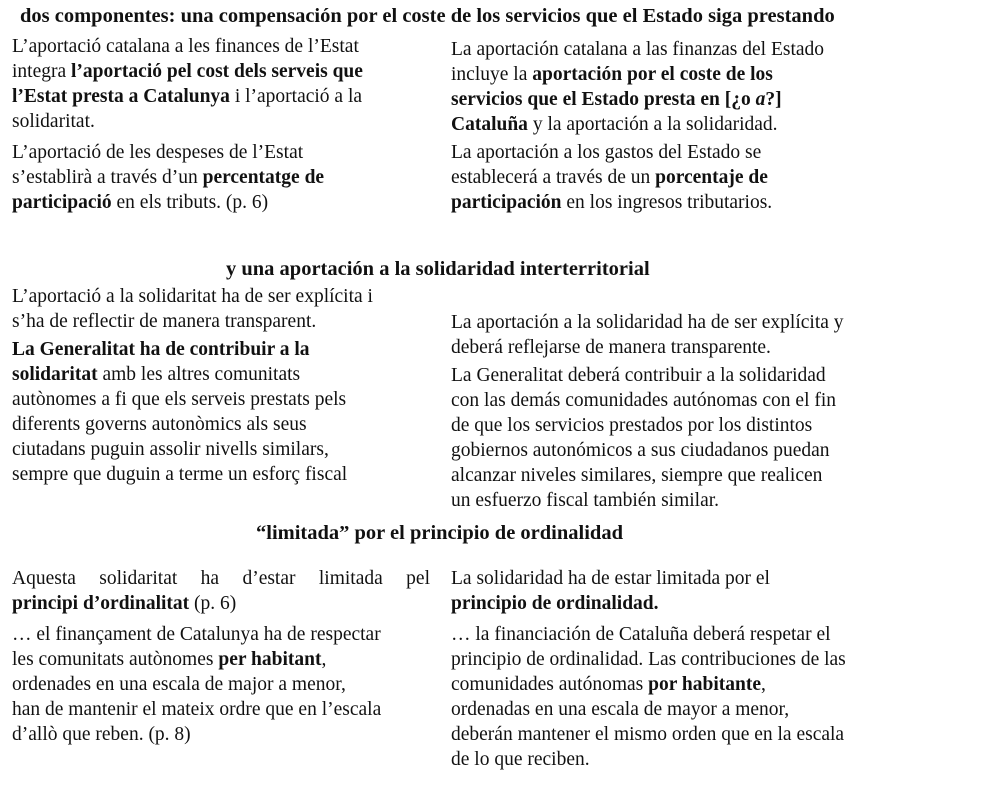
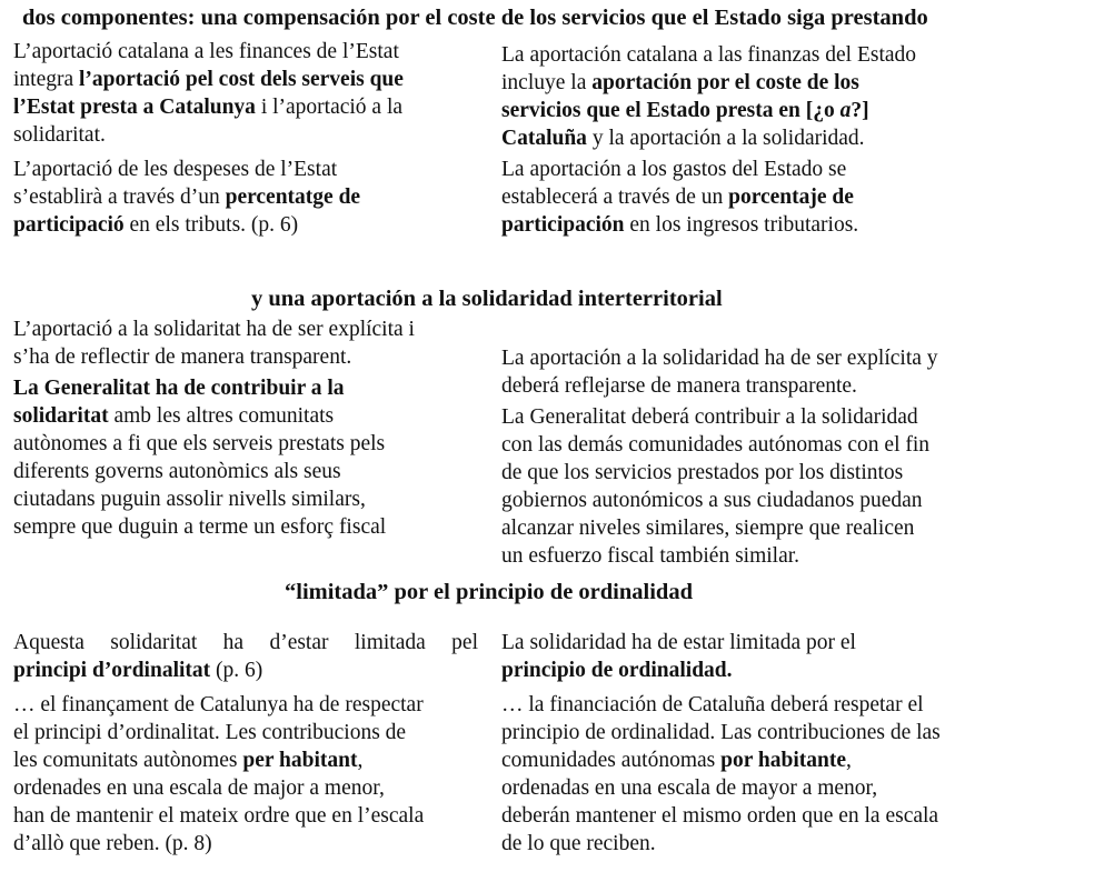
  dos componentes: una compensación por el coste de los servicios que el Estado siga prestando
  L’aportació catalana a les finances de l’Estat
  integra l’aportació pel cost dels serveis que
  l’Estat presta a Catalunya i l’aportació a la
  solidaritat.
  L’aportació de les despeses de l’Estat
  s’establirà a través d’un percentatge de
  participació en els tributs. (p. 6)
  La aportación catalana a las finanzas del Estado
  incluye la aportación por el coste de los
  servicios que el Estado presta en [¿o a?]
  Cataluña y la aportación a la solidaridad.
  La aportación a los gastos del Estado se
  establecerá a través de un porcentaje de
  participación en los ingresos tributarios.
  y una aportación a la solidaridad interterritorial
  L’aportació a la solidaritat ha de ser explícita i
  s’ha de reflectir de manera transparent.
  La Generalitat ha de contribuir a la
  solidaritat amb les altres comunitats
  autònomes a fi que els serveis prestats pels
  diferents governs autonòmics als seus
  ciutadans puguin assolir nivells similars,
  sempre que duguin a terme un esforç fiscal
  La aportación a la solidaridad ha de ser explícita y
  deberá reflejarse de manera transparente.
  La Generalitat deberá contribuir a la solidaridad
  con las demás comunidades autónomas con el fin
  de que los servicios prestados por los distintos
  gobiernos autonómicos a sus ciudadanos puedan
  alcanzar niveles similares, siempre que realicen
  un esfuerzo fiscal también similar.
  “limitada” por el principio de ordinalidad
  Aquesta solidaritat ha d’estar limitada pel
  principi d’ordinalitat (p. 6)
  … el finançament de Catalunya ha de respectar
+ el principi d’ordinalitat. Les contribucions de
  les comunitats autònomes per habitant,
  ordenades en una escala de major a menor,
  han de mantenir el mateix ordre que en l’escala
  d’allò que reben. (p. 8)
  La solidaridad ha de estar limitada por el
  principio de ordinalidad.
  … la financiación de Cataluña deberá respetar el
  principio de ordinalidad. Las contribuciones de las
  comunidades autónomas por habitante,
  ordenadas en una escala de mayor a menor,
  deberán mantener el mismo orden que en la escala
  de lo que reciben.
